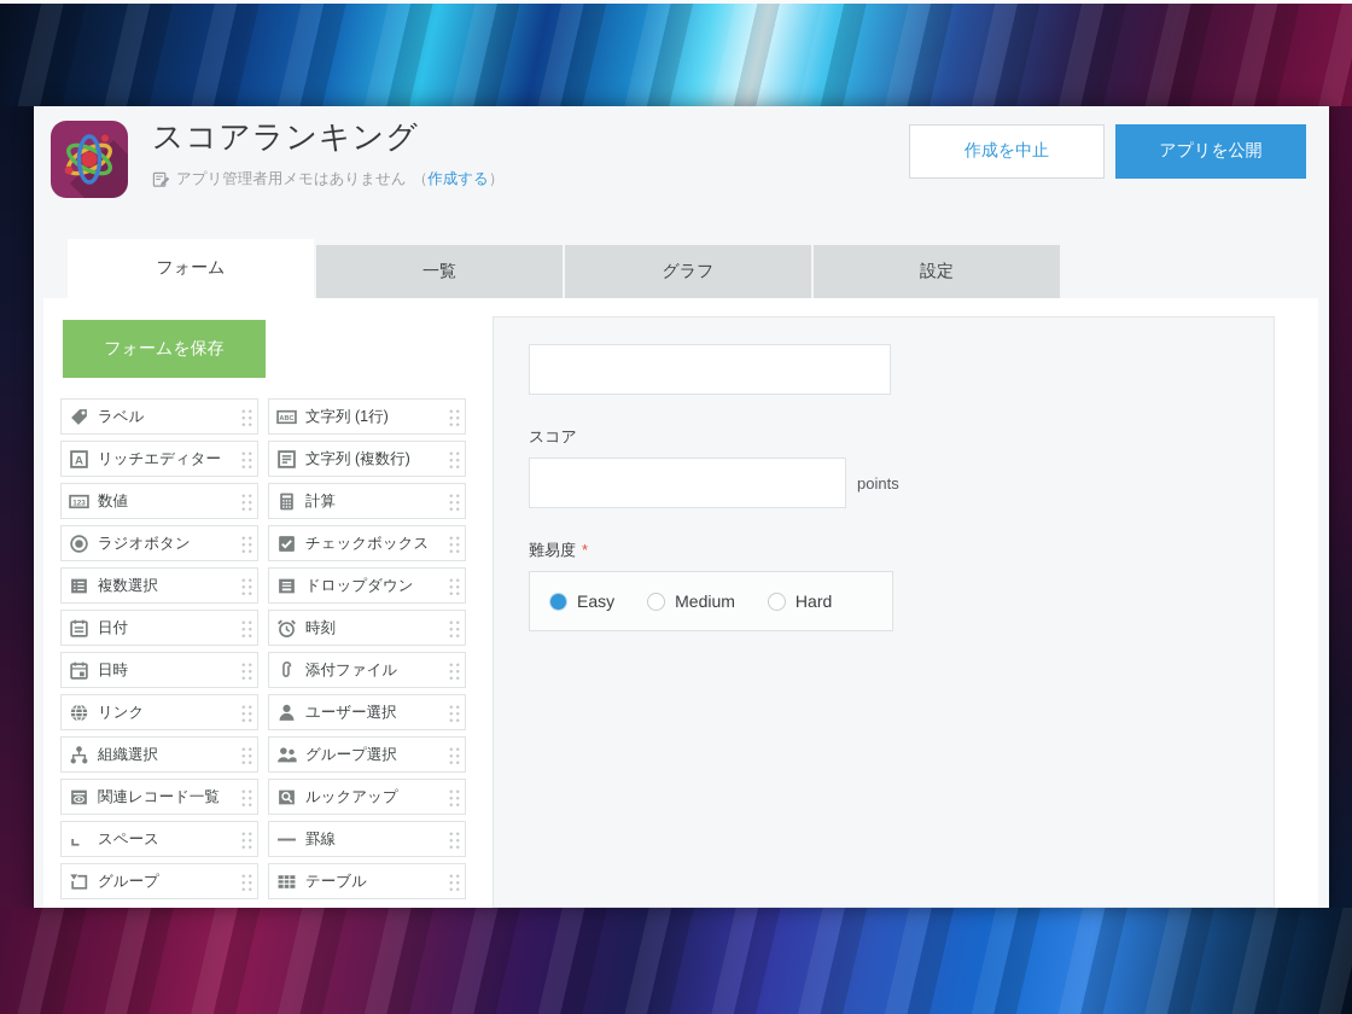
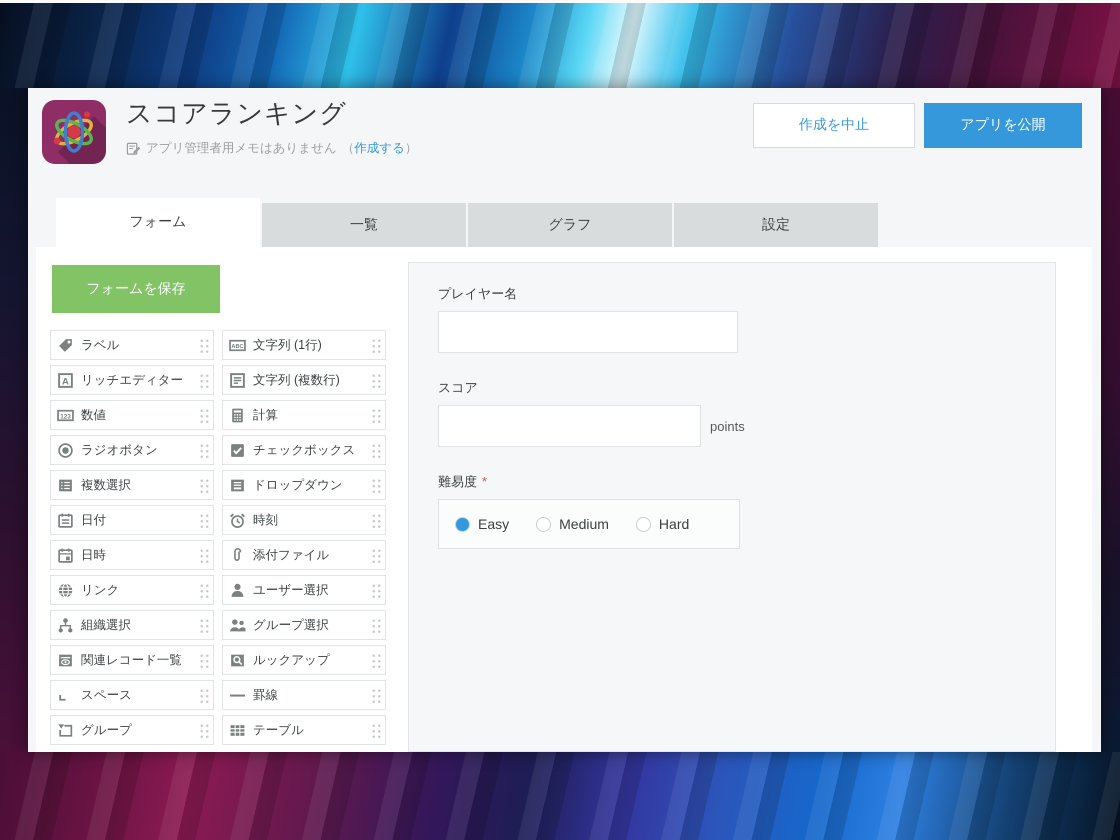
  スコアランキング
  アプリ管理者用メモはありません
  （作成する）
  作成を中止
  アプリを公開
  フォーム
  一覧
  グラフ
  設定
  フォームを保存
  ラベル
  文字列 (1行)
  A
  リッチエディター
  文字列 (複数行)
  数値
  計算
  ラジオボタン
  チェックボックス
  複数選択
  ドロップダウン
  日付
  時刻
  日時
  添付ファイル
  リンク
  ユーザー選択
  組織選択
  グループ選択
  関連レコード一覧
  ルックアップ
  スペース
  罫線
  グループ
  テーブル
+ プレイヤー名
  スコア
  points
  難易度 *
  Easy
  Medium
  Hard
